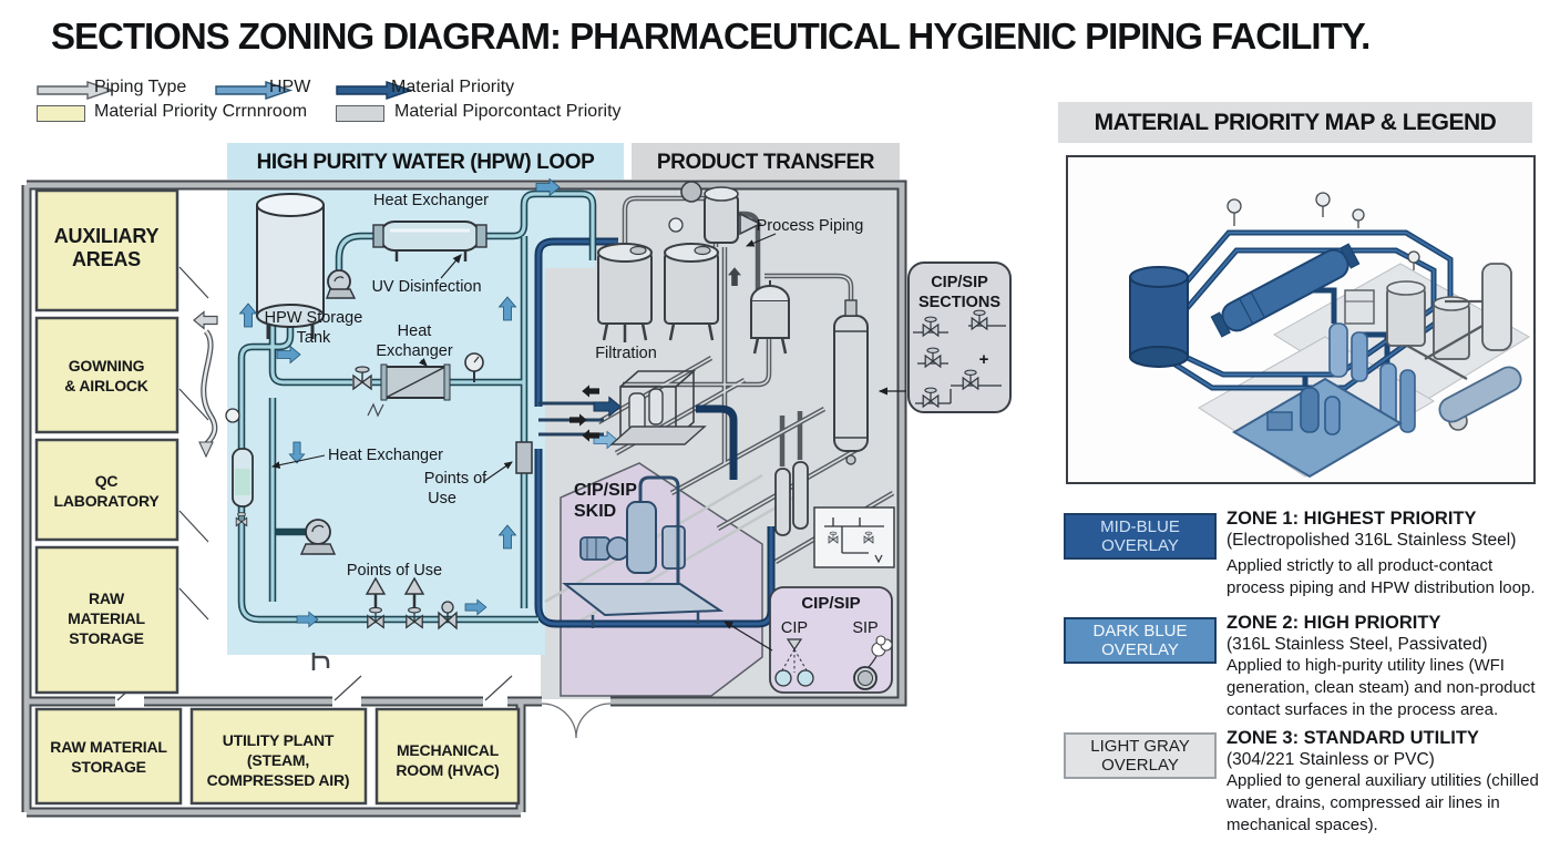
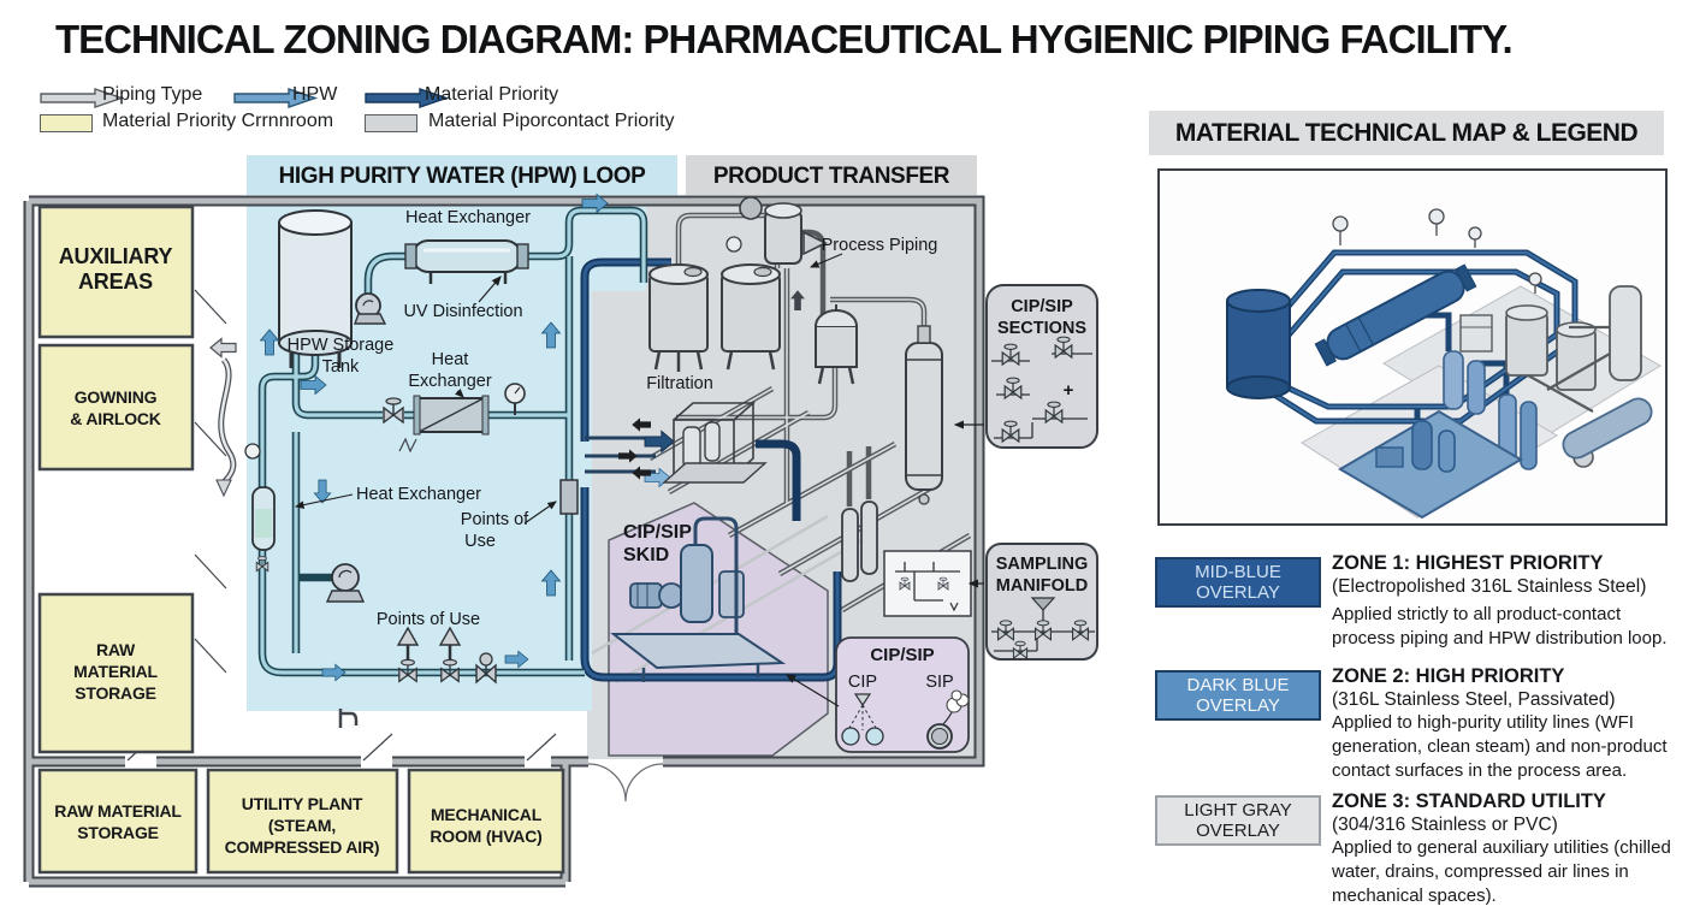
- SECTIONS ZONING DIAGRAM: PHARMACEUTICAL HYGIENIC PIPING FACILITY.
+ TECHNICAL ZONING DIAGRAM: PHARMACEUTICAL HYGIENIC PIPING FACILITY.
  Piping Type
  HPW
  Material Priority
  Material Priority Crrnnroom
  Material Piporcontact Priority
  HIGH PURITY WATER (HPW) LOOP
  PRODUCT TRANSFER
  AUXILIARY
  AREAS
  GOWNING
  & AIRLOCK
- QC
- LABORATORY
  RAW
  MATERIAL
  STORAGE
  RAW MATERIAL
  STORAGE
  UTILITY PLANT
  (STEAM,
  COMPRESSED AIR)
  MECHANICAL
  ROOM (HVAC)
  Heat Exchanger
  UV Disinfection
  HPW Storage
  Tank
  Heat
  Exchanger
  Heat Exchanger
  Points of
  Use
  Points of Use
  Filtration
  Process Piping
  CIP/SIP
  SKID
  CIP/SIP
  SECTIONS
  +
+ SAMPLING
+ MANIFOLD
  CIP/SIP
  CIP
  SIP
- MATERIAL PRIORITY MAP & LEGEND
+ MATERIAL TECHNICAL MAP & LEGEND
  MID-BLUE
  OVERLAY
  ZONE 1: HIGHEST PRIORITY
  (Electropolished 316L Stainless Steel)
  Applied strictly to all product-contact process piping and HPW distribution loop.
  DARK BLUE
  OVERLAY
  ZONE 2: HIGH PRIORITY
  (316L Stainless Steel, Passivated)
  Applied to high-purity utility lines (WFI generation, clean steam) and non-product contact surfaces in the process area.
  LIGHT GRAY
  OVERLAY
  ZONE 3: STANDARD UTILITY
- (304/221 Stainless or PVC)
+ (304/316 Stainless or PVC)
  Applied to general auxiliary utilities (chilled water, drains, compressed air lines in mechanical spaces).
